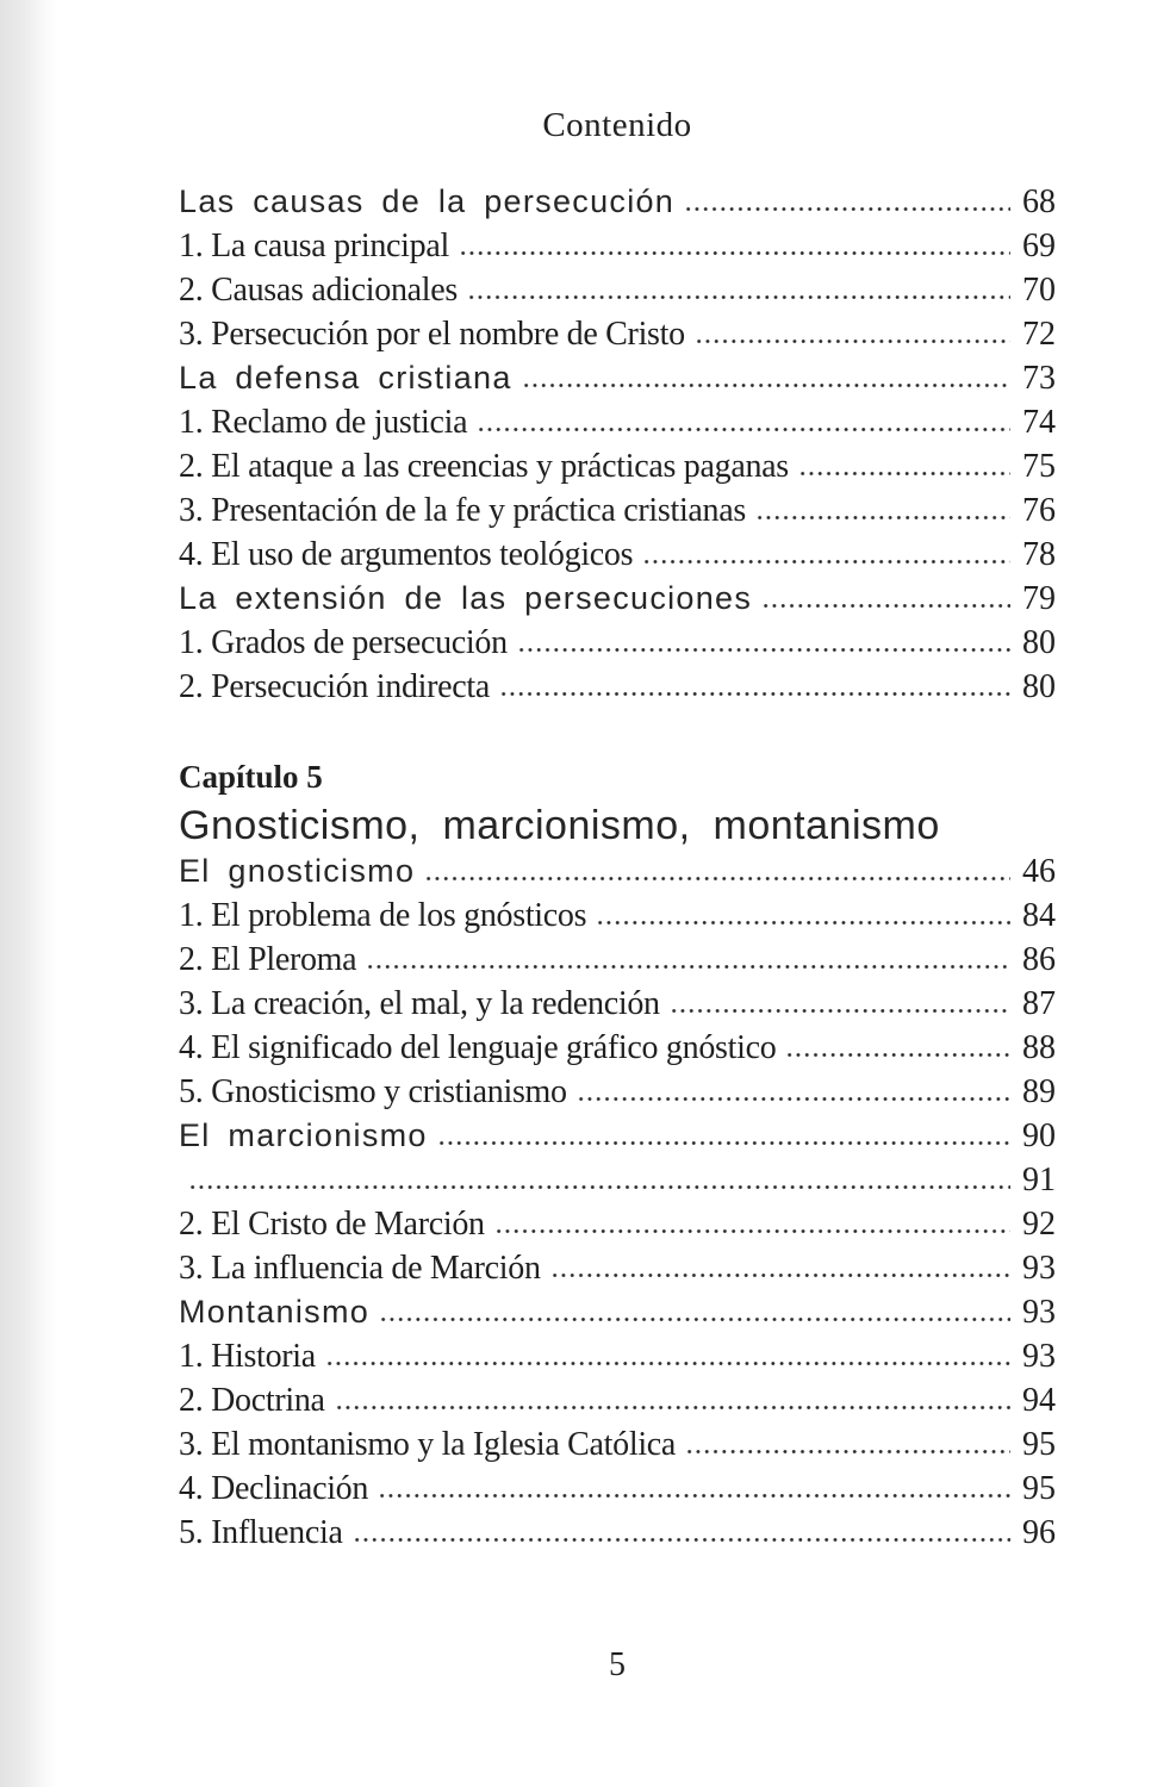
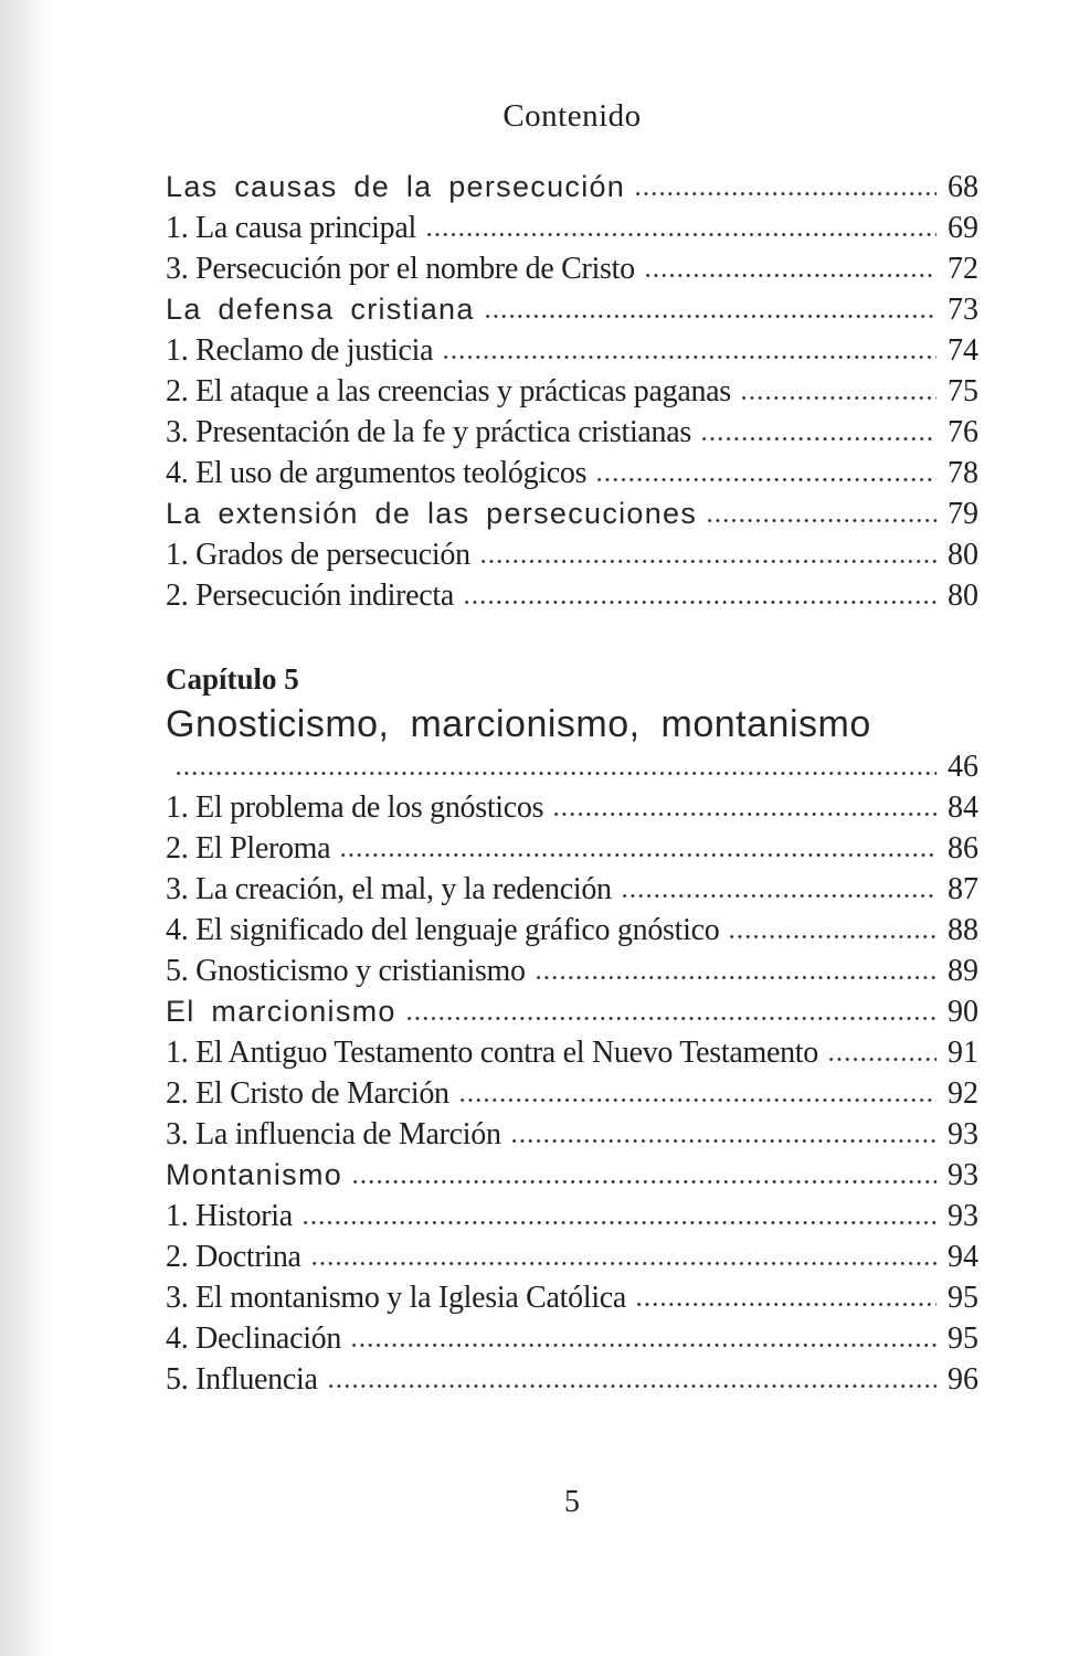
  Contenido
  Las causas de la persecución
  68
  1. La causa principal
  69
- 2. Causas adicionales
- 70
  3. Persecución por el nombre de Cristo
  72
  La defensa cristiana
  73
  1. Reclamo de justicia
  74
  2. El ataque a las creencias y prácticas paganas
  75
  3. Presentación de la fe y práctica cristianas
  76
  4. El uso de argumentos teológicos
  78
  La extensión de las persecuciones
  79
  1. Grados de persecución
  80
  2. Persecución indirecta
  80
  Capítulo 5
  Gnosticismo, marcionismo, montanismo
- El gnosticismo
  46
  1. El problema de los gnósticos
  84
  2. El Pleroma
  86
  3. La creación, el mal, y la redención
  87
  4. El significado del lenguaje gráfico gnóstico
  88
  5. Gnosticismo y cristianismo
  89
  El marcionismo
  90
+ 1. El Antiguo Testamento contra el Nuevo Testamento
  91
  2. El Cristo de Marción
  92
  3. La influencia de Marción
  93
  Montanismo
  93
  1. Historia
  93
  2. Doctrina
  94
  3. El montanismo y la Iglesia Católica
  95
  4. Declinación
  95
  5. Influencia
  96
  5
